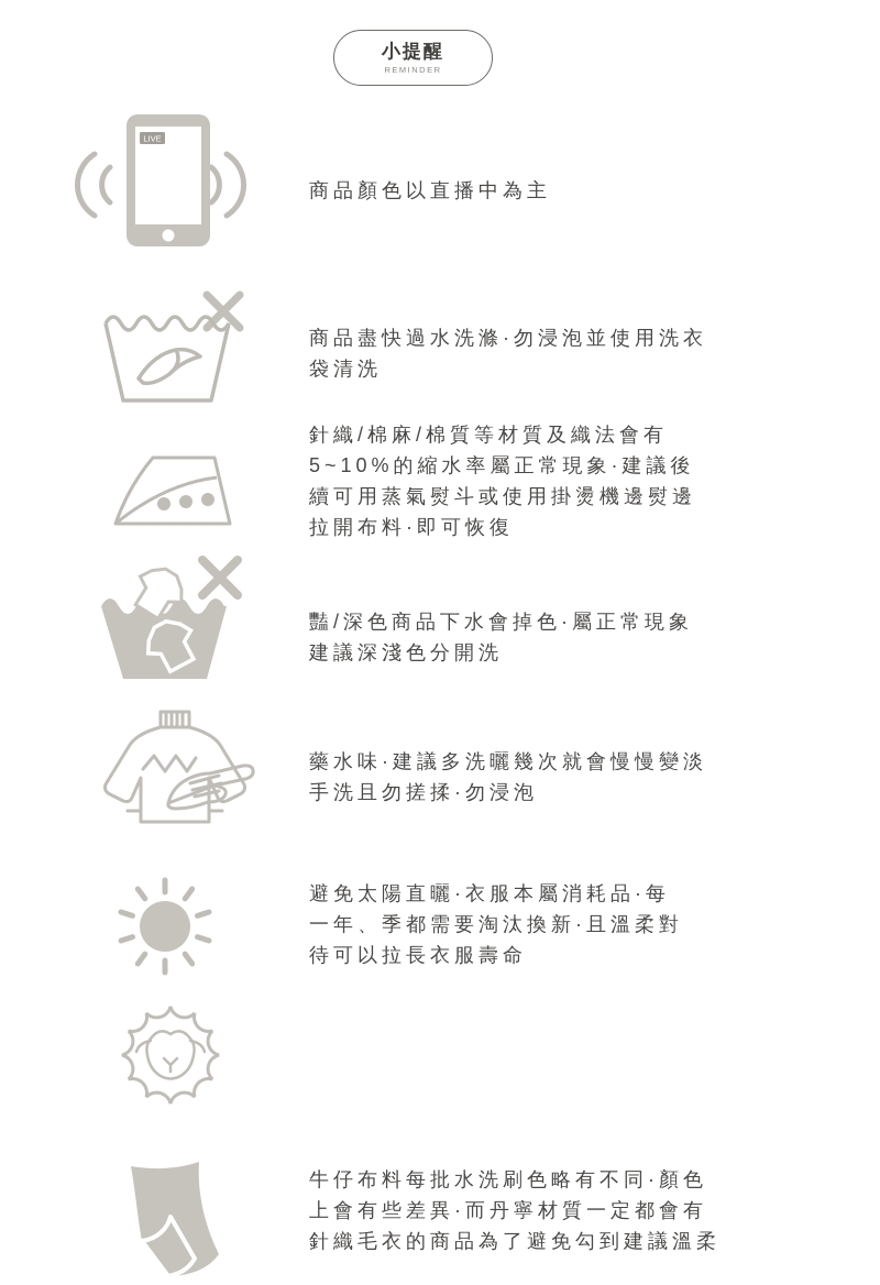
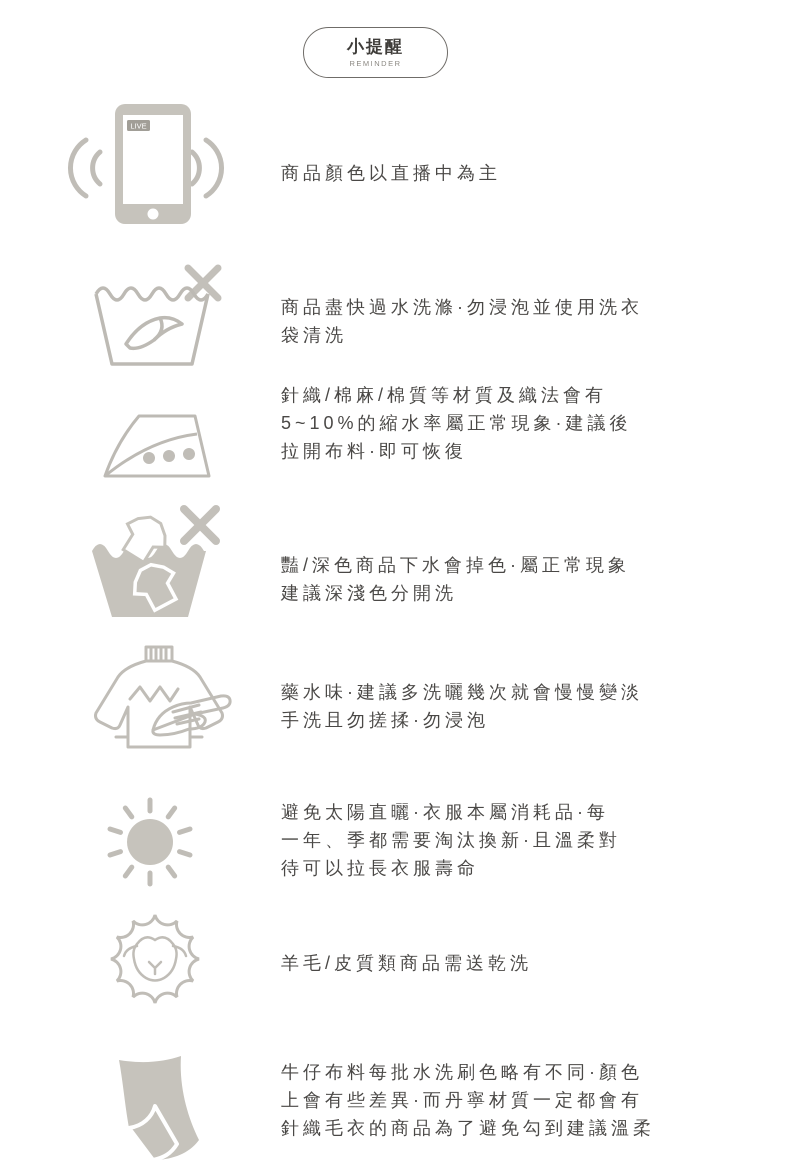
  小提醒
  REMINDER
  LIVE
  商品顏色以直播中為主
  商品盡快過水洗滌·勿浸泡並使用洗衣
  袋清洗
  針織/棉麻/棉質等材質及織法會有
  5~10%的縮水率屬正常現象·建議後
- 續可用蒸氣熨斗或使用掛燙機邊熨邊
  拉開布料·即可恢復
  豔/深色商品下水會掉色·屬正常現象
  建議深淺色分開洗
  藥水味·建議多洗曬幾次就會慢慢變淡
  手洗且勿搓揉·勿浸泡
  避免太陽直曬·衣服本屬消耗品·每
  一年、季都需要淘汰換新·且溫柔對
  待可以拉長衣服壽命
+ 羊毛/皮質類商品需送乾洗
  牛仔布料每批水洗刷色略有不同·顏色
  上會有些差異·而丹寧材質一定都會有
  針織毛衣的商品為了避免勾到建議溫柔
